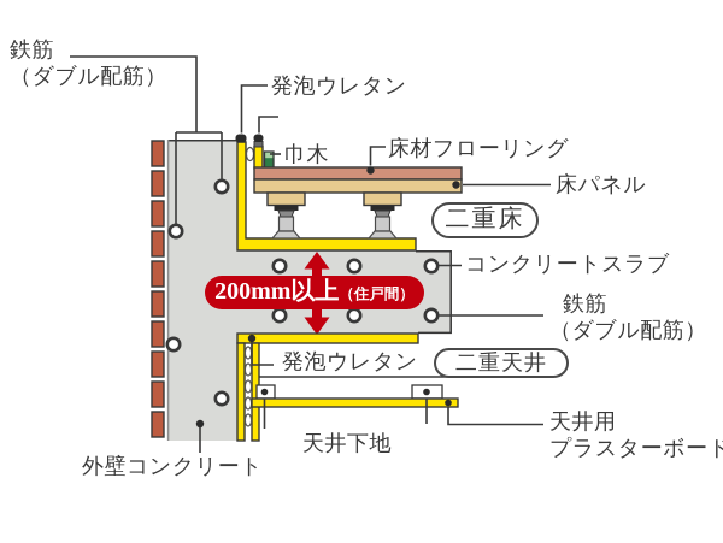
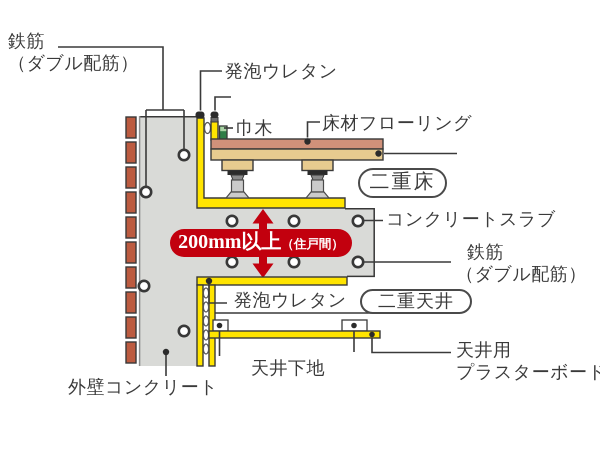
  鉄筋
  （ダブル配筋）
  発泡ウレタン
  巾木
  床材フローリング
- 床パネル
  コンクリートスラブ
  鉄筋
  （ダブル配筋）
  発泡ウレタン
  天井下地
  天井用
  プラスターボード
  外壁コンクリート
  200mm以上（住戸間）
  二重床
  二重天井
